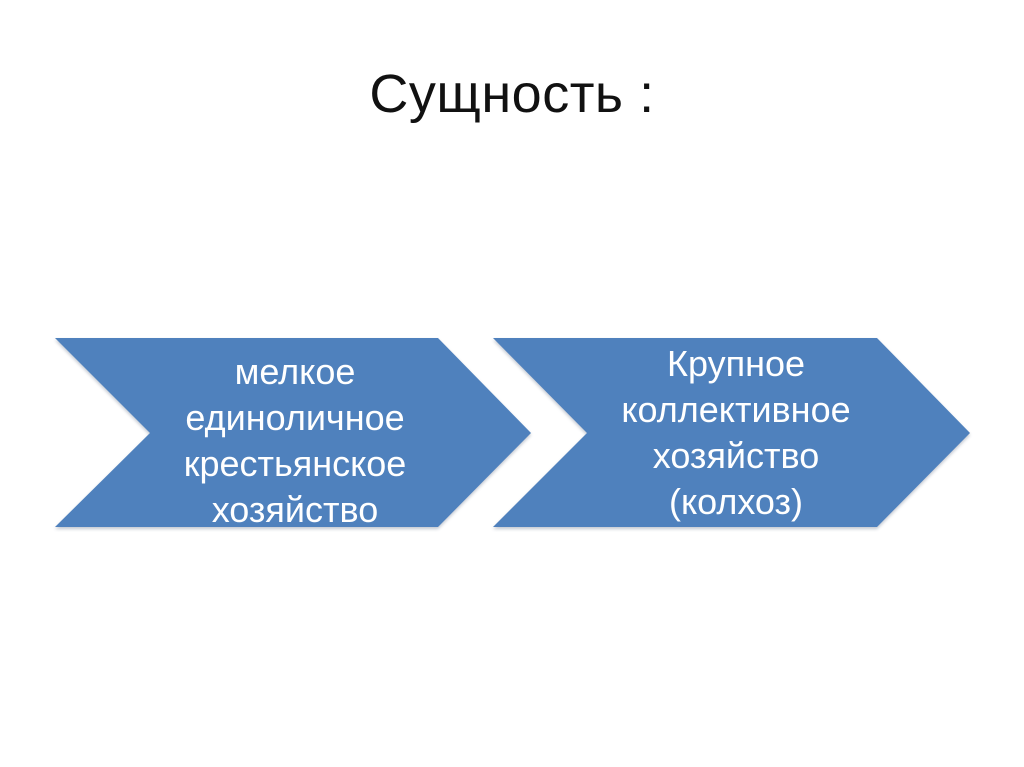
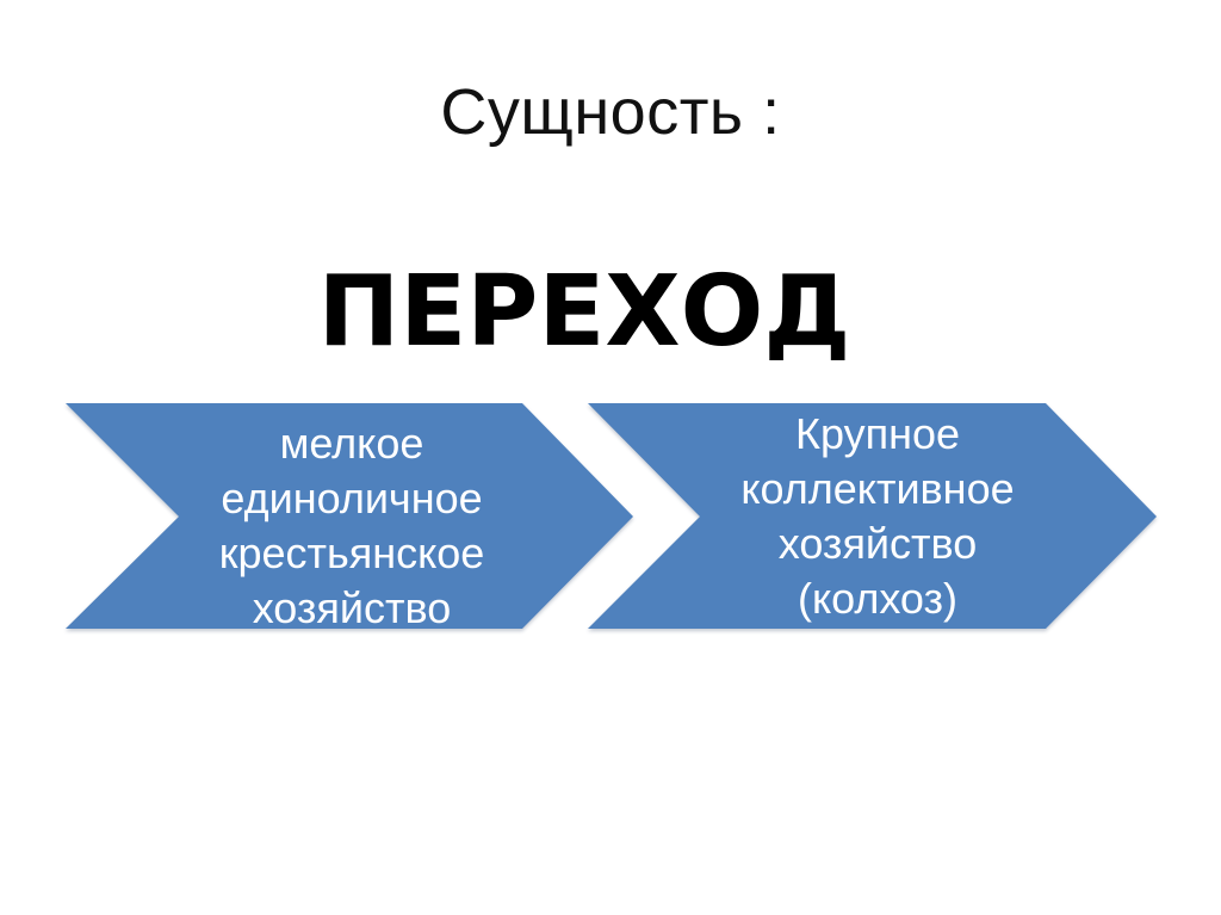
  Сущность :
+ ПЕРЕХОД
  мелкое
  единоличное
  крестьянское
  хозяйство
  Крупное
  коллективное
  хозяйство
  (колхоз)
